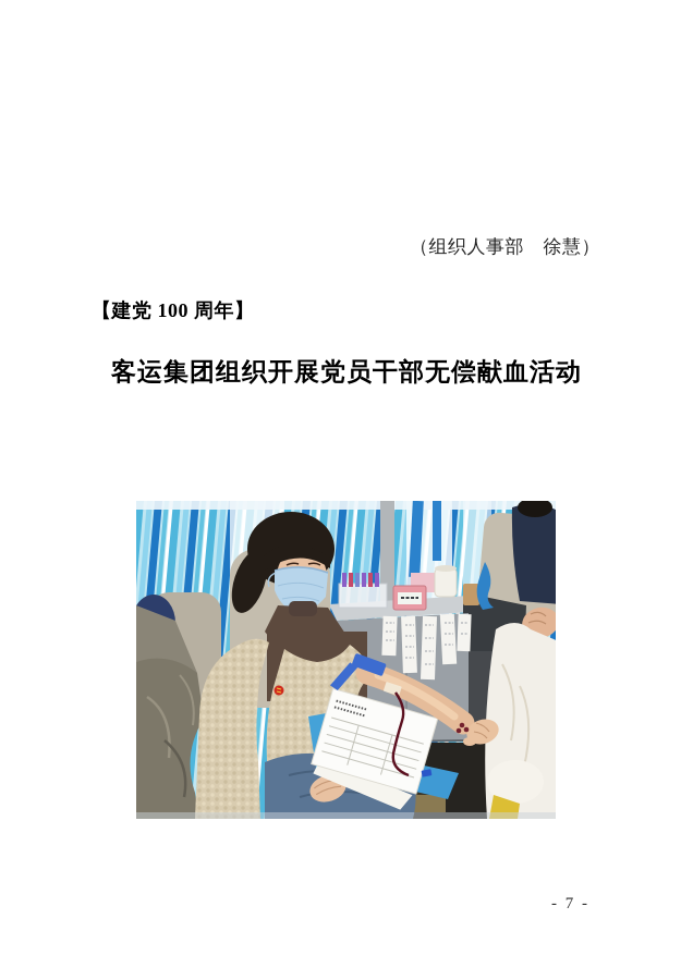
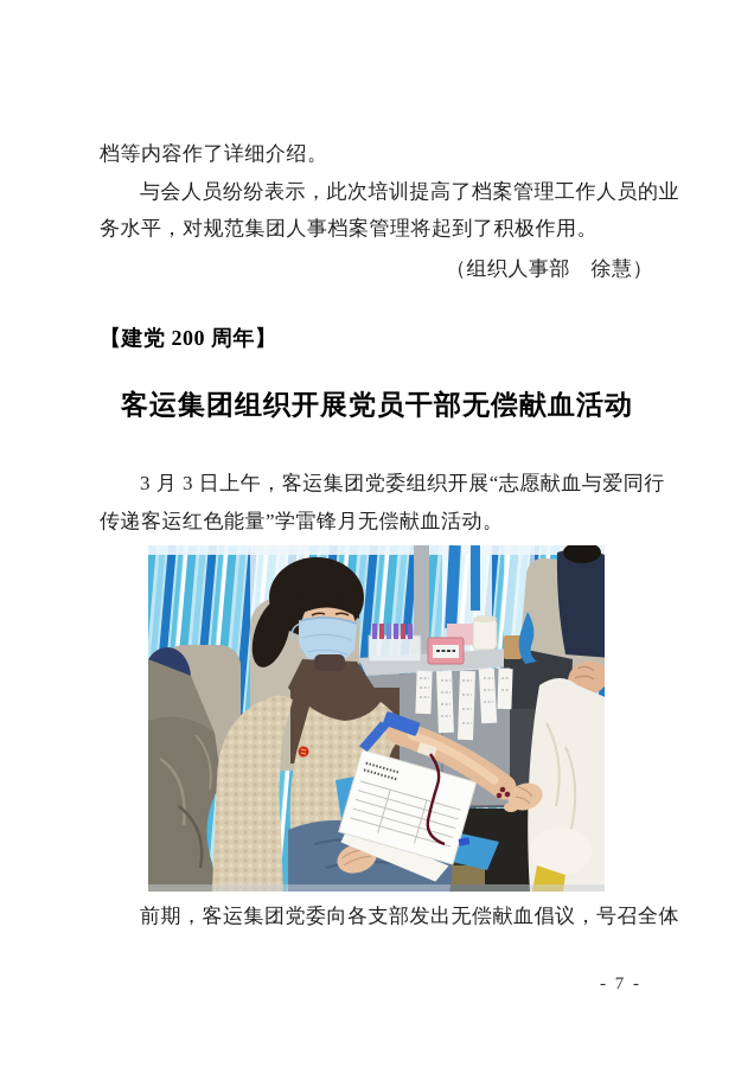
+ 档等内容作了详细介绍。
+ 与会人员纷纷表示，此次培训提高了档案管理工作人员的业
+ 务水平，对规范集团人事档案管理将起到了积极作用。
  （组织人事部 徐慧）
- 【建党 100 周年】
+ 【建党 200 周年】
  客运集团组织开展党员干部无偿献血活动
+ 3 月 3 日上午，客运集团党委组织开展“志愿献血与爱同行
+ 传递客运红色能量”学雷锋月无偿献血活动。
+ 前期，客运集团党委向各支部发出无偿献血倡议，号召全体
  - 7 -
